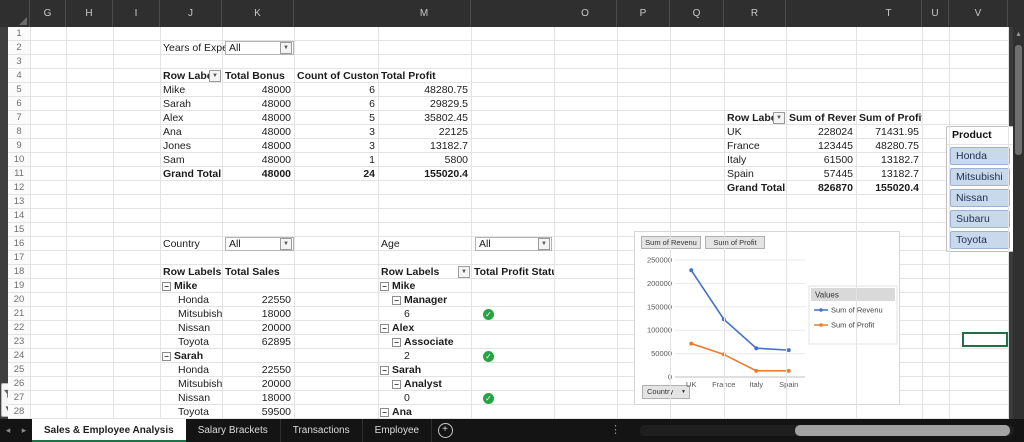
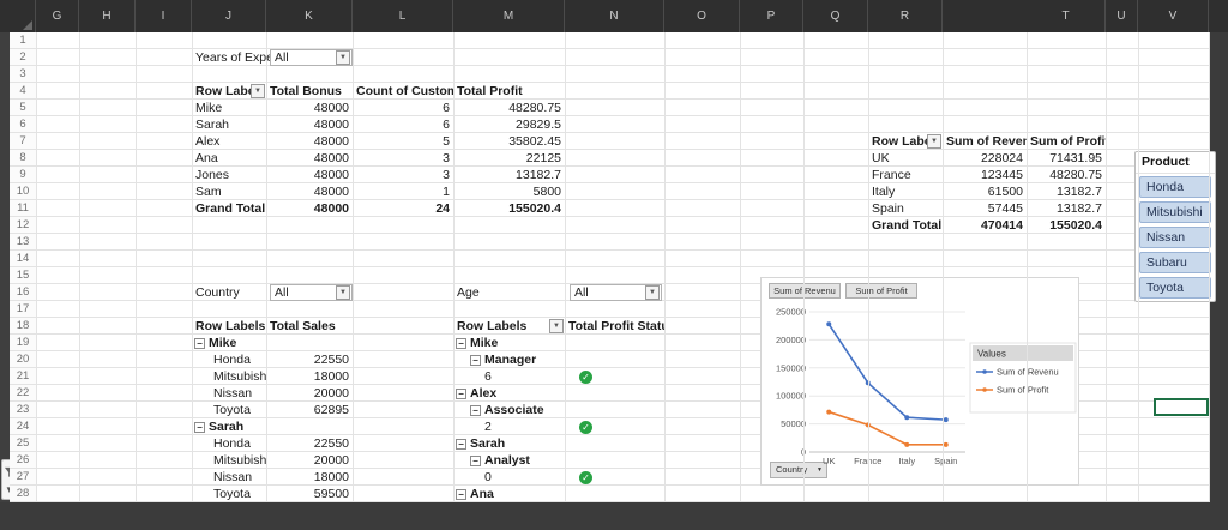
  Sum of Revenu
  Sum of Profit
  Country
  25000
  20000
  15000
  10000
  5000
  UK
  France
  Italy
  Sain
  Values
  Sum of Revenu
  Sum of Profit
  Product
  Honda
  Mitsubishi
  Nissan
  Subaru
  Toyota
- ▴
- ◂
- ▸
- Sales & Employee Analysis
- Salary Brackets
- Transactions
- Employee
- +
- ⋮
  G
  H
  I
  J
  K
+ L
  M
+ N
  O
  P
  Q
  R
  T
  U
  V
  1
  2
  3
  4
  5
  6
  7
  8
  9
  10
  11
  12
  13
  14
  15
  16
  17
  18
  19
  20
  21
  22
  23
  24
  25
  26
  27
  28
  Years of Exp
  All
  Total Bonus
  Count of Custom
  Total Profit
  Mike
  48000
  6
  48280.75
  Sarah
  48000
  6
  29829.5
  Alex
  48000
  5
  35802.45
  Ana
  48000
  3
  22125
  Jones
  48000
  3
  13182.7
  Sam
  48000
  1
  5800
  Grand Total
  48000
  24
  155020.4
  Sum of Reven
  Sum of Profi
  UK
  228024
  71431.95
  France
  123445
  48280.75
  Italy
  61500
  13182.7
  Spain
  57445
  13182.7
  Grand Total
- 826870
+ 470414
  155020.4
  Country
  All
  Age
  All
  Row Labels
  Total Sales
  − Mike
  Honda
  22550
  Mitsubish
  18000
  Nissan
  20000
  Toyota
  62895
  − Sarah
  Honda
  22550
  Mitsubish
  20000
  Nissan
  18000
  Toyota
  59500
  Row Labels
  Total Profit Stat
  − Mike
  − Manager
  6
  ✓
  − Alex
  − Associate
  2
  ✓
  − Sarah
  − Analyst
  0
  ✓
  − Ana
